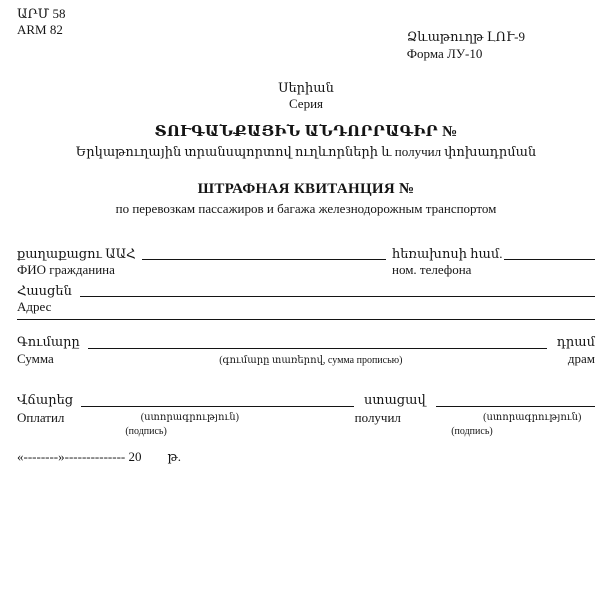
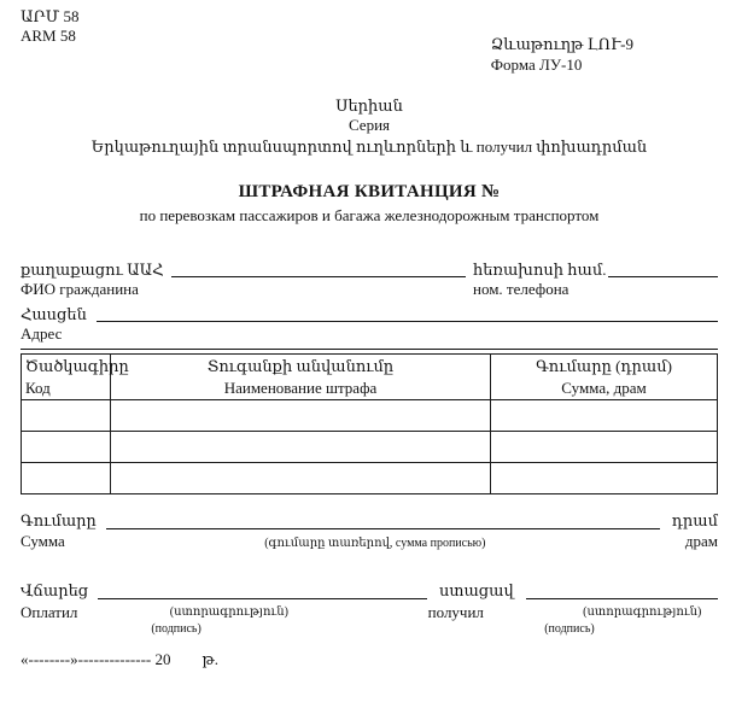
  ԱՐՄ 58
- ARM 82
+ ARM 58
  Ձևաթուղթ ԼՈՒ-9
  Форма ЛУ-10
  Սերիան
  Серия
- ՏՈՒԳԱՆՔԱՅԻՆ ԱՆԴՈՐՐԱԳԻՐ №
  Երկաթուղային տրանսպորտով ուղևորների և получил փոխադրման
  ШТРАФНАЯ КВИТАНЦИЯ №
  по перевозкам пассажиров и багажа железнодорожным транспортом
  քաղաքացու ԱԱՀ
  հեռախոսի համ.
  ФИО гражданина
  ном. телефона
  Հասցեն
  Адрес
+ Ծածկագիրը Код	Տուգանքի անվանումը Наименование штрафа	Գումարը (դրամ) Сумма, драм
  Գումարը
  դրամ
  Сумма
  (գումարը տառերով, сумма прописью)
  драм
  Վճարեց
  ստացավ
  Оплатил
  (ստորագրություն)
  получил
  (ստորագրություն)
  (подпись)
  (подпись)
  «--------»-------------- 20
  թ.
